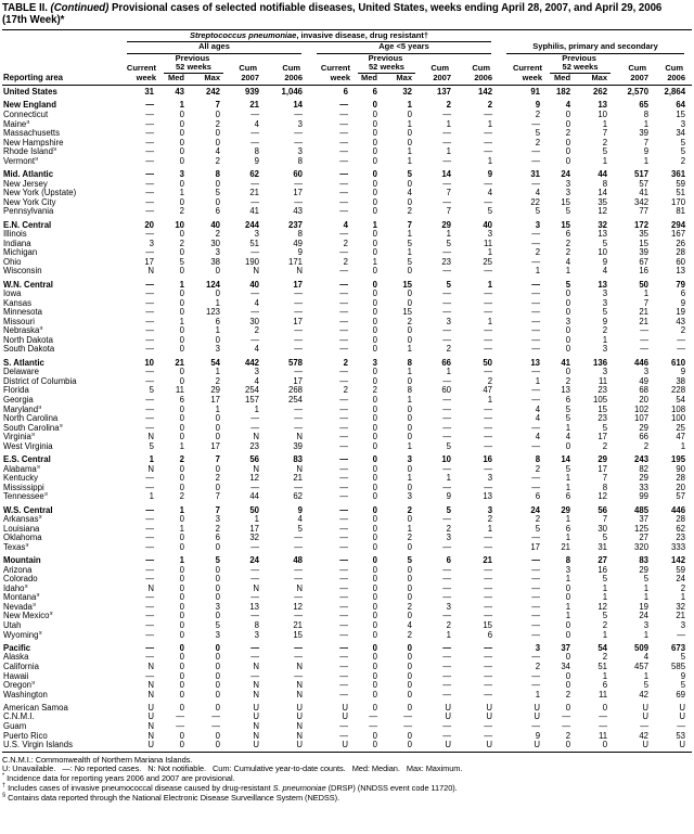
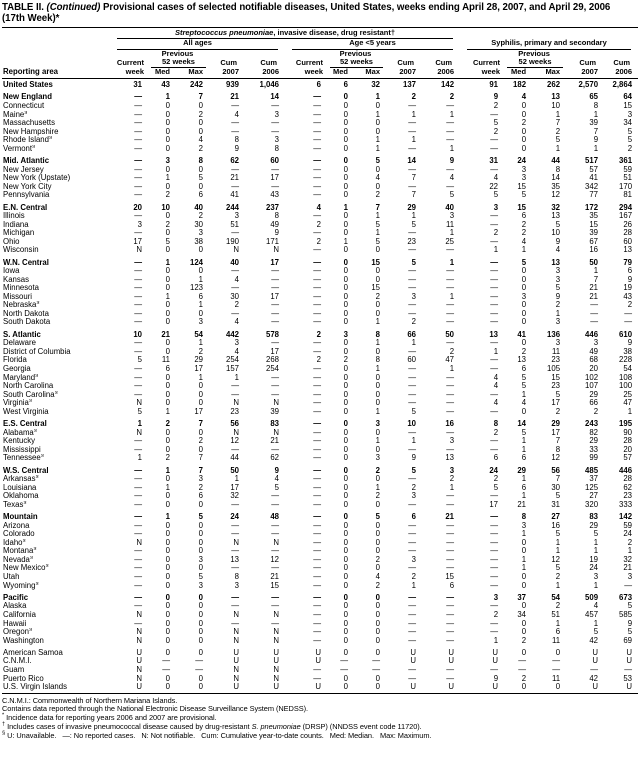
  TABLE II. (Continued) Provisional cases of selected notifiable diseases, United States, weeks ending April 28, 2007, and April 29, 2006
  (17th Week)*
  	Streptococcus pneumoniae, invasive disease, drug resistant†
  	All ages	Age <5 years	Syphilis, primary and secondary
  		Previous				Previous				Previous
  	Current	52 weeks	Cum	Cum	Current	52 weeks	Cum	Cum	Current	52 weeks	Cum	Cum
  Reporting area	week	Med	Max	2007	2006	week	Med	Max	2007	2006	week	Med	Max	2007	2006
  United States	31	43	242	939	1,046	6	6	32	137	142	91	182	262	2,570	2,864
  New England	—	1	7	21	14	—	0	1	2	2	9	4	13	65	64
  Connecticut	—	0	0	—	—	—	0	0	—	—	2	0	10	8	15
  Maine	—	0	2	4	3	—	0	1	1	1	—	0	1	1	3
  Massachusetts	—	0	0	—	—	—	0	0	—	—	5	2	7	39	34
  New Hampshire	—	0	0	—	—	—	0	0	—	—	2	0	2	7	5
  Rhode Island	—	0	4	8	3	—	0	1	1	—	—	0	5	9	5
  Vermont	—	0	2	9	8	—	0	1	—	1	—	0	1	1	2
  Mid. Atlantic	—	3	8	62	60	—	0	5	14	9	31	24	44	517	361
  New Jersey	—	0	0	—	—	—	0	0	—	—	—	3	8	57	59
  New York (Upstate)	—	1	5	21	17	—	0	4	7	4	4	3	14	41	51
  New York City	—	0	0	—	—	—	0	0	—	—	22	15	35	342	170
  Pennsylvania	—	2	6	41	43	—	0	2	7	5	5	5	12	77	81
  E.N. Central	20	10	40	244	237	4	1	7	29	40	3	15	32	172	294
  Illinois	—	0	2	3	8	—	0	1	1	3	—	6	13	35	167
  Indiana	3	2	30	51	49	2	0	5	5	11	—	2	5	15	26
  Michigan	—	0	3	—	9	—	0	1	—	1	2	2	10	39	28
  Ohio	17	5	38	190	171	2	1	5	23	25	—	4	9	67	60
  Wisconsin	N	0	0	N	N	—	0	0	—	—	1	1	4	16	13
  W.N. Central	—	1	124	40	17	—	0	15	5	1	—	5	13	50	79
  Iowa	—	0	0	—	—	—	0	0	—	—	—	0	3	1	6
  Kansas	—	0	1	4	—	—	0	0	—	—	—	0	3	7	9
  Minnesota	—	0	123	—	—	—	0	15	—	—	—	0	5	21	19
  Missouri	—	1	6	30	17	—	0	2	3	1	—	3	9	21	43
  Nebraska	—	0	1	2	—	—	0	0	—	—	—	0	2	—	2
  North Dakota	—	0	0	—	—	—	0	0	—	—	—	0	1	—	—
  South Dakota	—	0	3	4	—	—	0	1	2	—	—	0	3	—	—
  S. Atlantic	10	21	54	442	578	2	3	8	66	50	13	41	136	446	610
  Delaware	—	0	1	3	—	—	0	1	1	—	—	0	3	3	9
  District of Columbia	—	0	2	4	17	—	0	0	—	2	1	2	11	49	38
  Florida	5	11	29	254	268	2	2	8	60	47	—	13	23	68	228
  Georgia	—	6	17	157	254	—	0	1	—	1	—	6	105	20	54
  Maryland	—	0	1	1	—	—	0	0	—	—	4	5	15	102	108
  North Carolina	—	0	0	—	—	—	0	0	—	—	4	5	23	107	100
  South Carolina	—	0	0	—	—	—	0	0	—	—	—	1	5	29	25
  Virginia	N	0	0	N	N	—	0	0	—	—	4	4	17	66	47
  West Virginia	5	1	17	23	39	—	0	1	5	—	—	0	2	2	1
  E.S. Central	1	2	7	56	83	—	0	3	10	16	8	14	29	243	195
  Alabama	N	0	0	N	N	—	0	0	—	—	2	5	17	82	90
  Kentucky	—	0	2	12	21	—	0	1	1	3	—	1	7	29	28
  Mississippi	—	0	0	—	—	—	0	0	—	—	—	1	8	33	20
  Tennessee	1	2	7	44	62	—	0	3	9	13	6	6	12	99	57
  W.S. Central	—	1	7	50	9	—	0	2	5	3	24	29	56	485	446
  Arkansas	—	0	3	1	4	—	0	0	—	2	2	1	7	37	28
  Louisiana	—	1	2	17	5	—	0	1	2	1	5	6	30	125	62
  Oklahoma	—	0	6	32	—	—	0	2	3	—	—	1	5	27	23
  Texas	—	0	0	—	—	—	0	0	—	—	17	21	31	320	333
  Mountain	—	1	5	24	48	—	0	5	6	21	—	8	27	83	142
  Arizona	—	0	0	—	—	—	0	0	—	—	—	3	16	29	59
  Colorado	—	0	0	—	—	—	0	0	—	—	—	1	5	5	24
  Idaho	N	0	0	N	N	—	0	0	—	—	—	0	1	1	2
  Montana	—	0	0	—	—	—	0	0	—	—	—	0	1	1	1
  Nevada	—	0	3	13	12	—	0	2	3	—	—	1	12	19	32
  New Mexico	—	0	0	—	—	—	0	0	—	—	—	1	5	24	21
  Utah	—	0	5	8	21	—	0	4	2	15	—	0	2	3	3
  Wyoming	—	0	3	3	15	—	0	2	1	6	—	0	1	1	—
  Pacific	—	0	0	—	—	—	0	0	—	—	3	37	54	509	673
  Alaska	—	0	0	—	—	—	0	0	—	—	—	0	2	4	5
  California	N	0	0	N	N	—	0	0	—	—	2	34	51	457	585
  Hawaii	—	0	0	—	—	—	0	0	—	—	—	0	1	1	9
  Oregon	N	0	0	N	N	—	0	0	—	—	—	0	6	5	5
  Washington	N	0	0	N	N	—	0	0	—	—	1	2	11	42	69
  American Samoa	U	0	0	U	U	U	0	0	U	U	U	0	0	U	U
  C.N.M.I.	U	—	—	U	U	U	—	—	U	U	U	—	—	U	U
  Guam	N	—	—	N	N	—	—	—	—	—	—	—	—	—	—
  Puerto Rico	N	0	0	N	N	—	0	0	—	—	9	2	11	42	53
  U.S. Virgin Islands	U	0	0	U	U	U	0	0	U	U	U	0	0	U	U
  C.N.M.I.: Commonwealth of Northern Mariana Islands.
- U: Unavailable. —: No reported cases. N: Not notifiable. Cum: Cumulative year-to-date counts. Med: Median. Max: Maximum.
+ Contains data reported through the National Electronic Disease Surveillance System (NEDSS).
  Incidence data for reporting years 2006 and 2007 are provisional.
  Includes cases of invasive pneumococcal disease caused by drug-resistant S. pneumoniae (DRSP) (NNDSS event code 11720).
- Contains data reported through the National Electronic Disease Surveillance System (NEDSS).
+ U: Unavailable. —: No reported cases. N: Not notifiable. Cum: Cumulative year-to-date counts. Med: Median. Max: Maximum.
